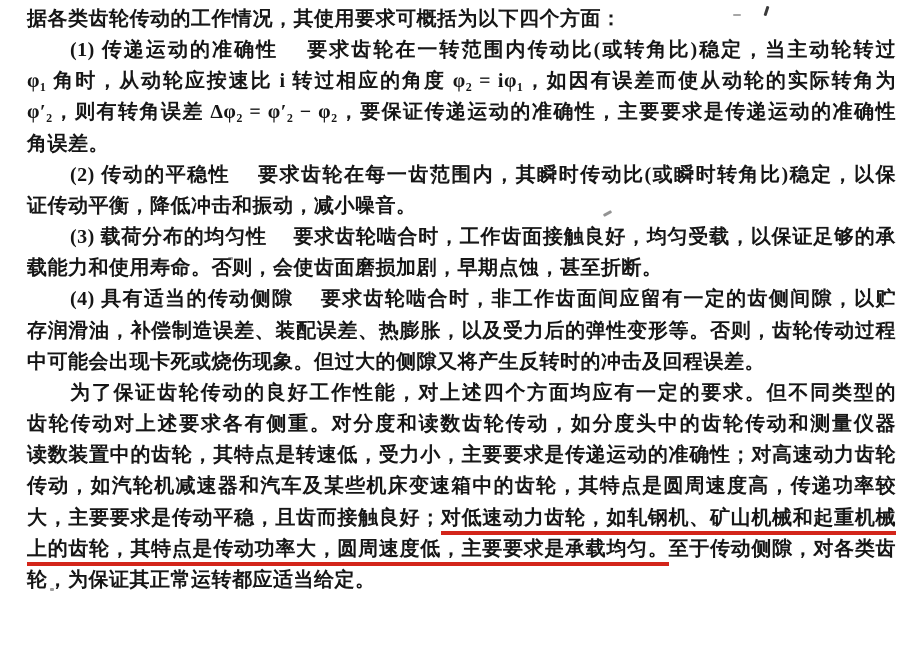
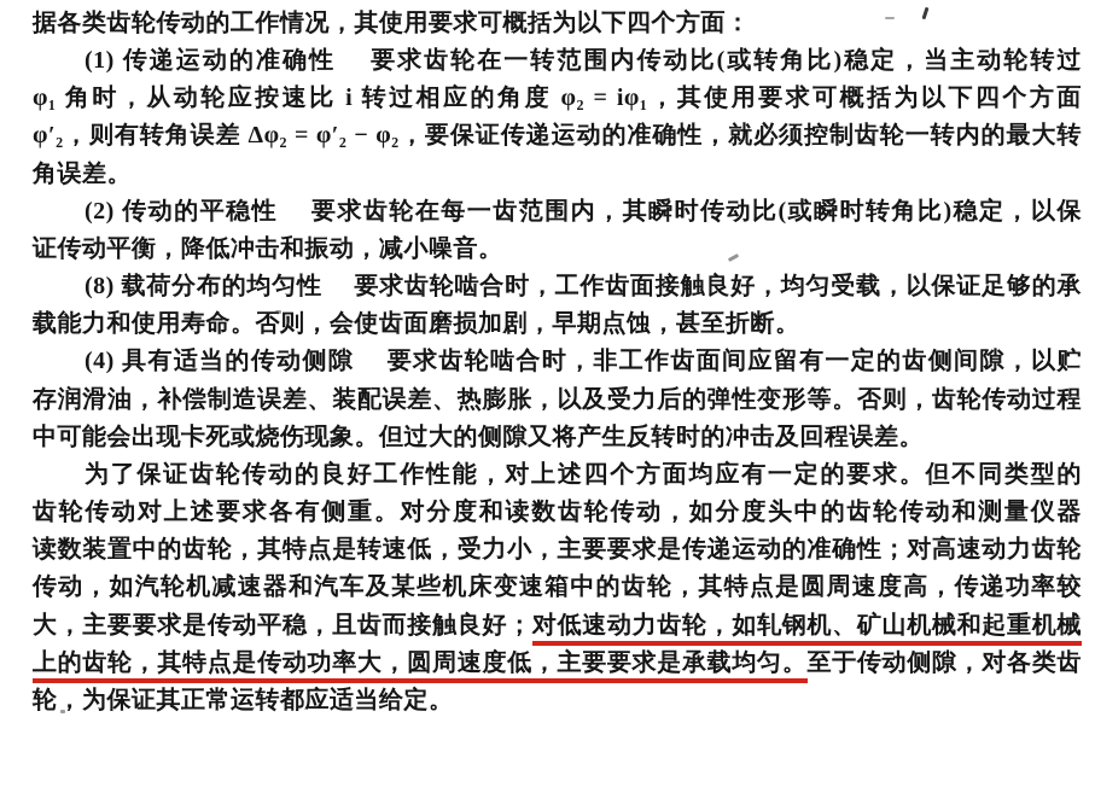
  据各类齿轮传动的工作情况，其使用要求可概括为以下四个方面：
  (1) 传递运动的准确性 要求齿轮在一转范围内传动比(或转角比)稳定，当主动轮转过
- φ₁ 角时，从动轮应按速比 i 转过相应的角度 φ₂ = iφ₁，如因有误差而使从动轮的实际转角为
+ φ₁ 角时，从动轮应按速比 i 转过相应的角度 φ₂ = iφ₁，其使用要求可概括为以下四个方面
- φ′₂，则有转角误差 Δφ₂ = φ′₂ − φ₂，要保证传递运动的准确性，主要要求是传递运动的准确性
+ φ′₂，则有转角误差 Δφ₂ = φ′₂ − φ₂，要保证传递运动的准确性，就必须控制齿轮一转内的最大转
  角误差。
  (2) 传动的平稳性 要求齿轮在每一齿范围内，其瞬时传动比(或瞬时转角比)稳定，以保
  证传动平衡，降低冲击和振动，减小噪音。
- (3) 载荷分布的均匀性 要求齿轮啮合时，工作齿面接触良好，均匀受载，以保证足够的承
+ (8) 载荷分布的均匀性 要求齿轮啮合时，工作齿面接触良好，均匀受载，以保证足够的承
  载能力和使用寿命。否则，会使齿面磨损加剧，早期点蚀，甚至折断。
  (4) 具有适当的传动侧隙 要求齿轮啮合时，非工作齿面间应留有一定的齿侧间隙，以贮
  存润滑油，补偿制造误差、装配误差、热膨胀，以及受力后的弹性变形等。否则，齿轮传动过程
  中可能会出现卡死或烧伤现象。但过大的侧隙又将产生反转时的冲击及回程误差。
  为了保证齿轮传动的良好工作性能，对上述四个方面均应有一定的要求。但不同类型的
  齿轮传动对上述要求各有侧重。对分度和读数齿轮传动，如分度头中的齿轮传动和测量仪器
  读数装置中的齿轮，其特点是转速低，受力小，主要要求是传递运动的准确性；对高速动力齿轮
  传动，如汽轮机减速器和汽车及某些机床变速箱中的齿轮，其特点是圆周速度高，传递功率较
  大，主要要求是传动平稳，且齿而接触良好；对低速动力齿轮，如轧钢机、矿山机械和起重机械
  上的齿轮，其特点是传动功率大，圆周速度低，主要要求是承载均匀。至于传动侧隙，对各类齿
  轮，为保证其正常运转都应适当给定。
